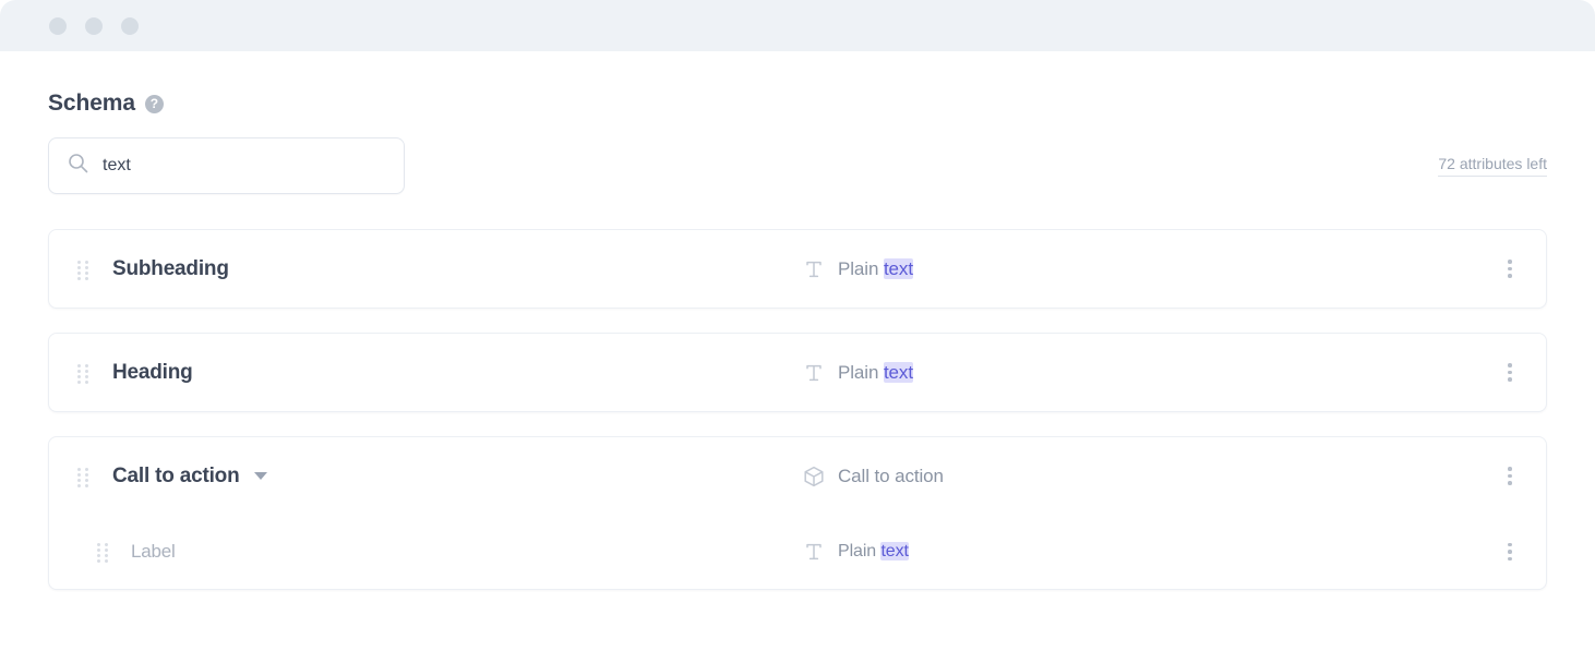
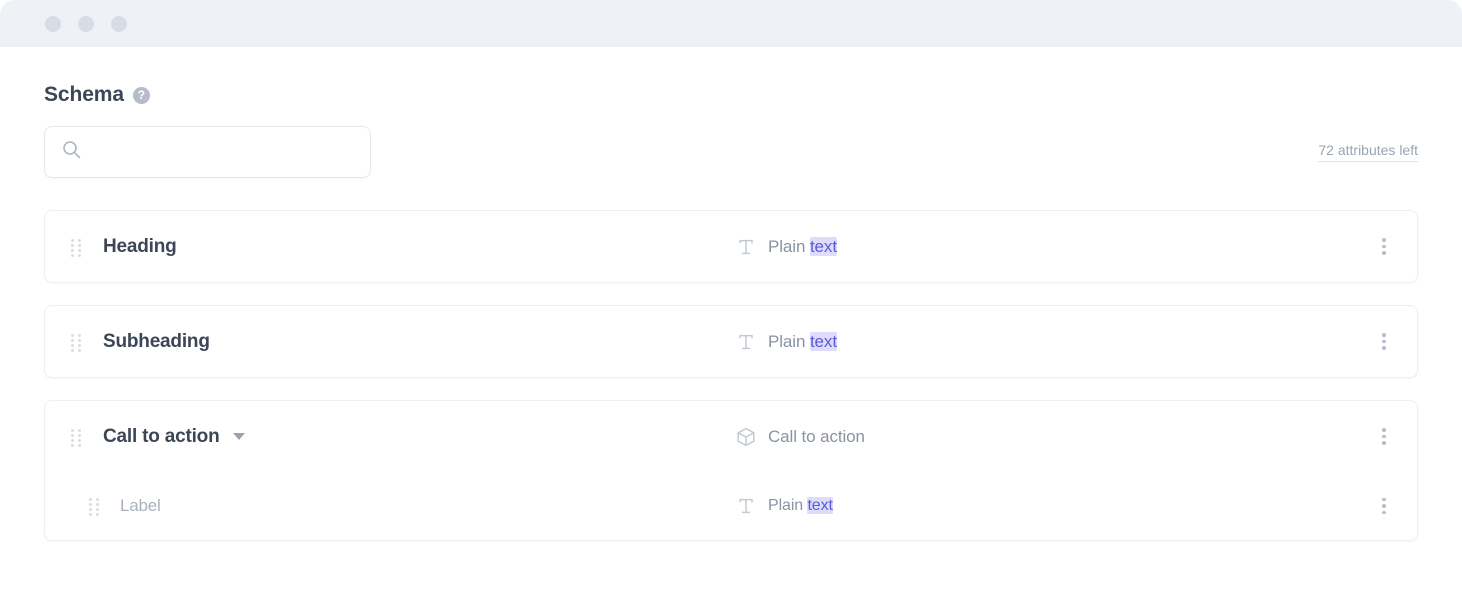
  Schema
  ?
- text
  72 attributes left
- Subheading
+ Heading
  Plain text
- Heading
+ Subheading
  Plain text
  Call to action
  Call to action
  Label
  Plain text
